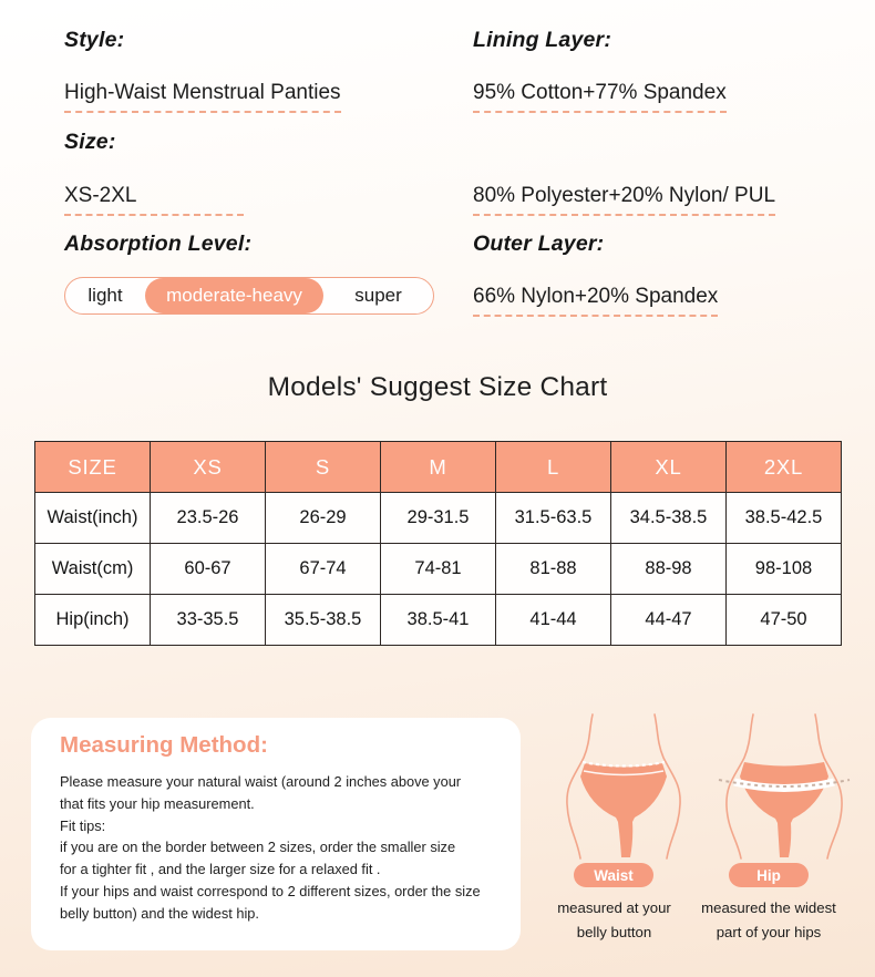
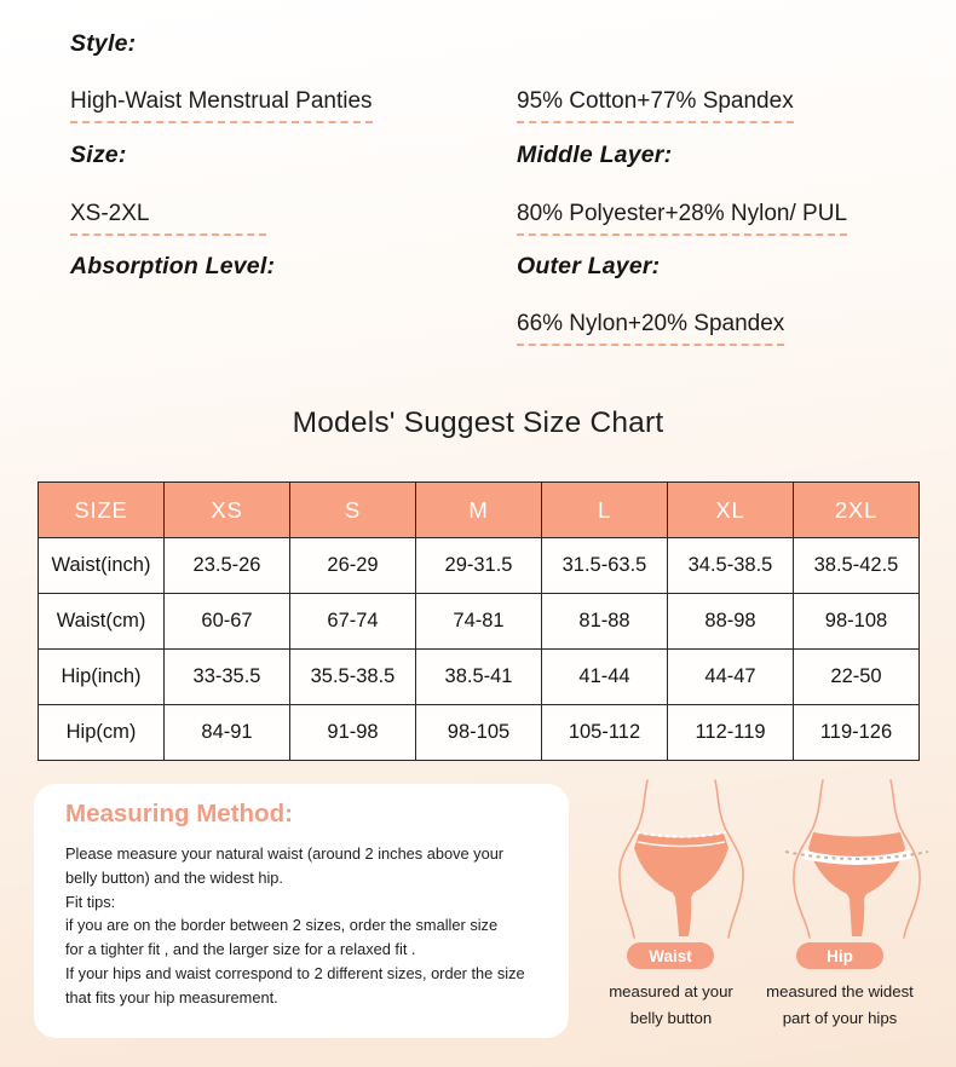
  Style:
  High-Waist Menstrual Panties
  Size:
  XS-2XL
  Absorption Level:
- light
- moderate-heavy
- super
- Lining Layer:
  95% Cotton+77% Spandex
+ Middle Layer:
- 80% Polyester+20% Nylon/ PUL
+ 80% Polyester+28% Nylon/ PUL
  Outer Layer:
  66% Nylon+20% Spandex
  Models' Suggest Size Chart
  SIZE	XS	S	M	L	XL	2XL
  Waist(inch)	23.5-26	26-29	29-31.5	31.5-63.5	34.5-38.5	38.5-42.5
  Waist(cm)	60-67	67-74	74-81	81-88	88-98	98-108
- Hip(inch)	33-35.5	35.5-38.5	38.5-41	41-44	44-47	47-50
+ Hip(inch)	33-35.5	35.5-38.5	38.5-41	41-44	44-47	22-50
+ Hip(cm)	84-91	91-98	98-105	105-112	112-119	119-126
  Measuring Method:
  Please measure your natural waist (around 2 inches above your
- that fits your hip measurement.
+ belly button) and the widest hip.
  Fit tips:
  if you are on the border between 2 sizes, order the smaller size
  for a tighter fit , and the larger size for a relaxed fit .
  If your hips and waist correspond to 2 different sizes, order the size
- belly button) and the widest hip.
+ that fits your hip measurement.
  Waist
  Hip
  measured at your
  belly button
  measured the widest
  part of your hips
